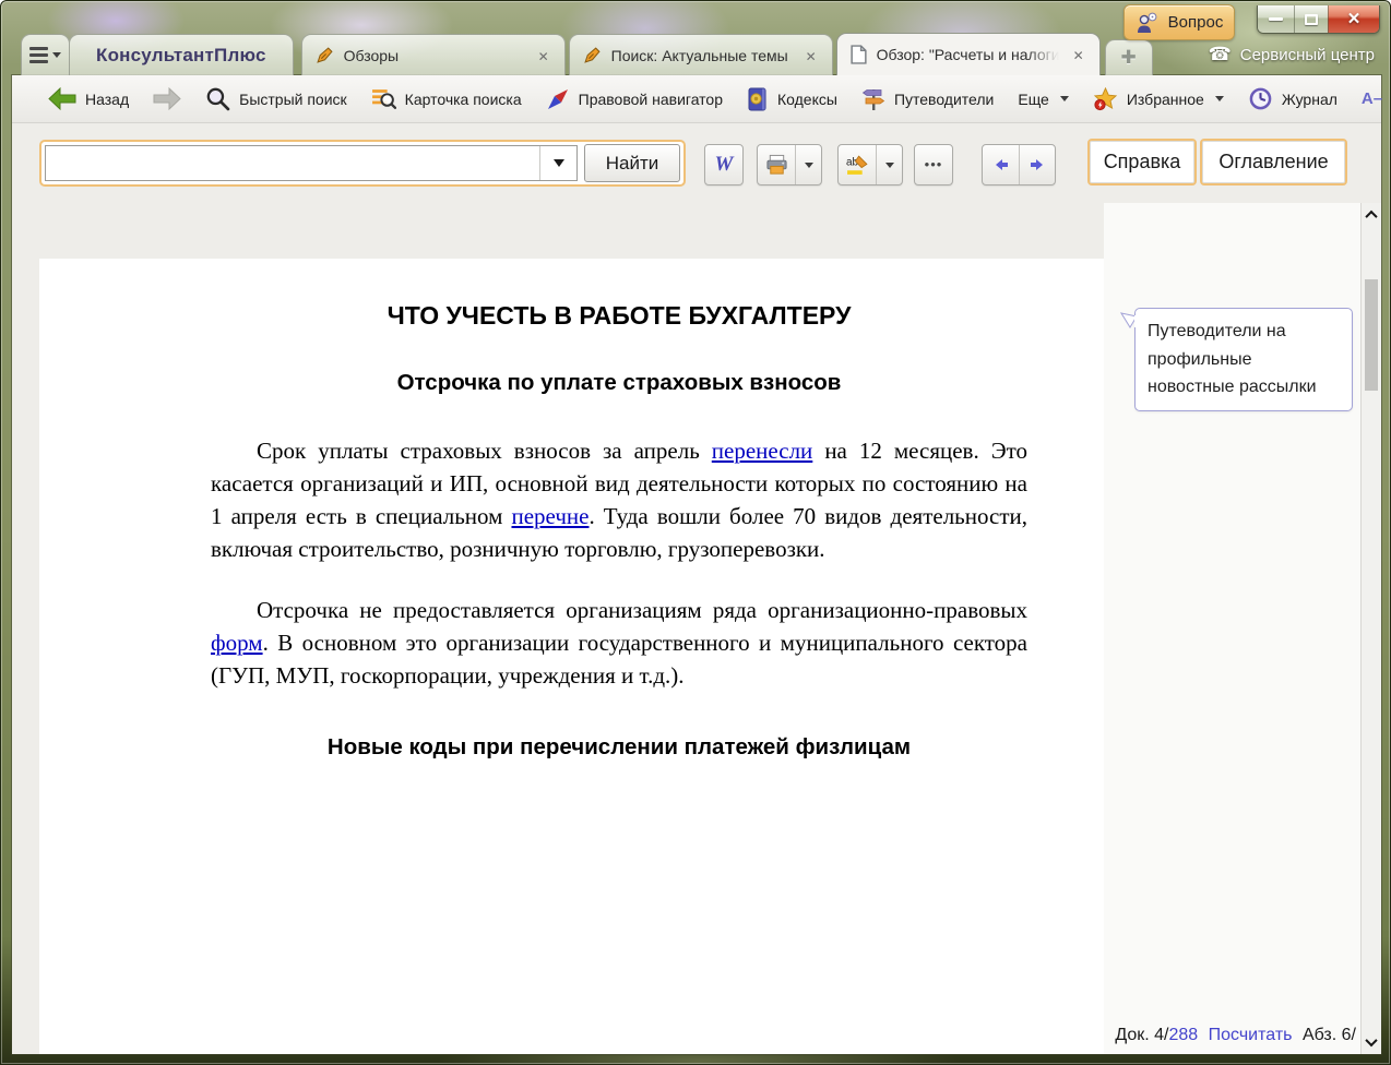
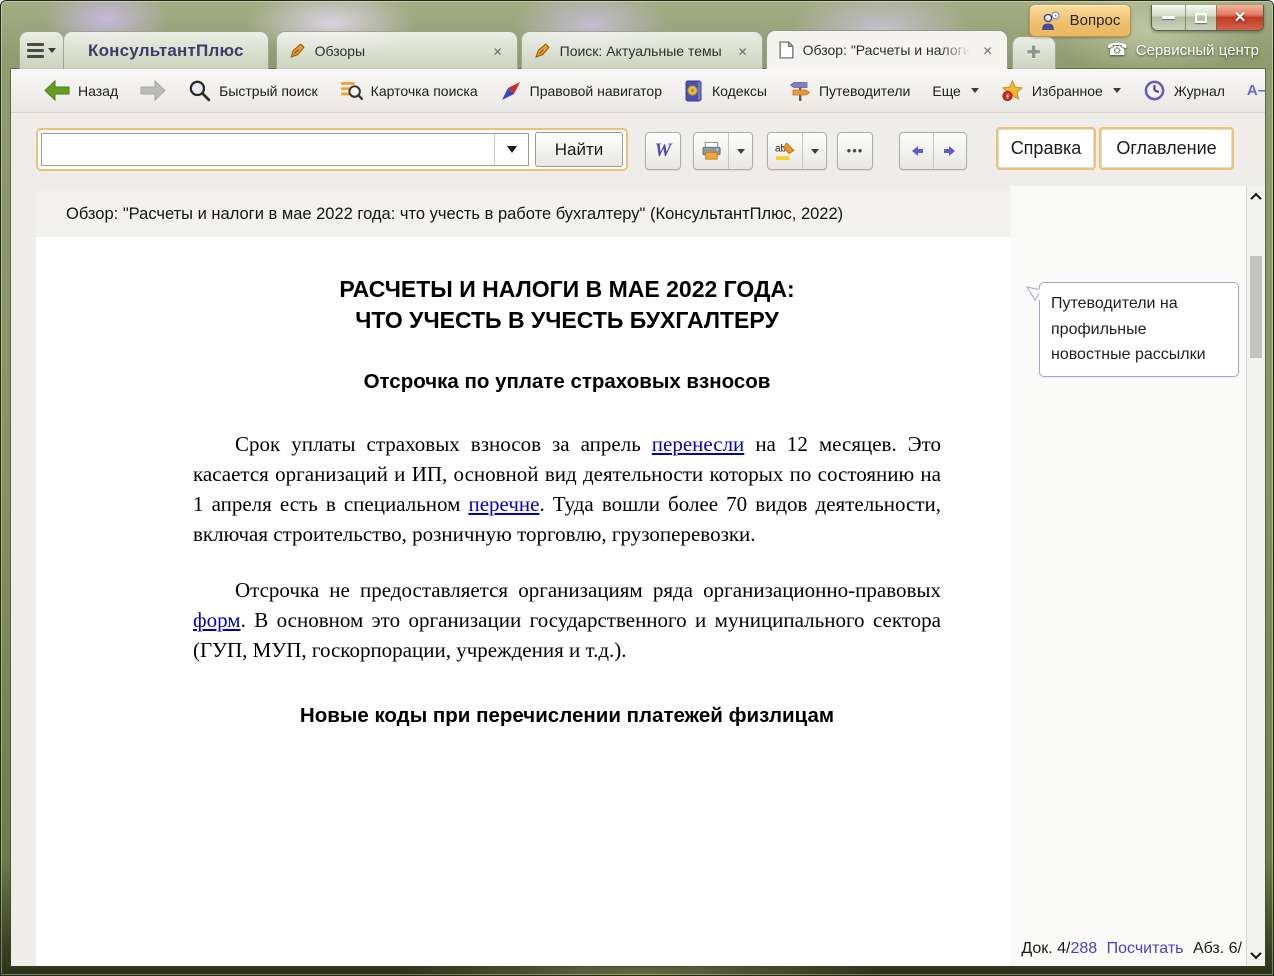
  Вопрос
  Сервисный центр
  КонсультантПлюс
  Обзоры
  Поиск: Актуальные темы
  Обзор: "Расчеты и налоги
  Назад
  Быстрый поиск
  Карточка поиска
  Правовой навигатор
  Кодексы
  Путеводители
  Еще
  Избранное
  Журнал
  A–
  Найти
  ab
  Справка
  Оглавление
+ Обзор: "Расчеты и налоги в мае 2022 года: что учесть в работе бухгалтеру" (КонсультантПлюс, 2022)
+ РАСЧЕТЫ И НАЛОГИ В МАЕ 2022 ГОДА:
- ЧТО УЧЕСТЬ В РАБОТЕ БУХГАЛТЕРУ
+ ЧТО УЧЕСТЬ В УЧЕСТЬ БУХГАЛТЕРУ
  Отсрочка по уплате страховых взносов
  Срок уплаты страховых взносов за апрель перенесли на 12 месяцев. Это касается организаций и ИП, основной вид деятельности которых по состоянию на 1 апреля есть в специальном перечне. Туда вошли более 70 видов деятельности, включая строительство, розничную торговлю, грузоперевозки.
  Отсрочка не предоставляется организациям ряда организационно-правовых форм. В основном это организации государственного и муниципального сектора (ГУП, МУП, госкорпорации, учреждения и т.д.).
  Новые коды при перечислении платежей физлицам
  Путеводители на профильные новостные рассылки
  Док. 4/288 Посчитать Абз. 6/
